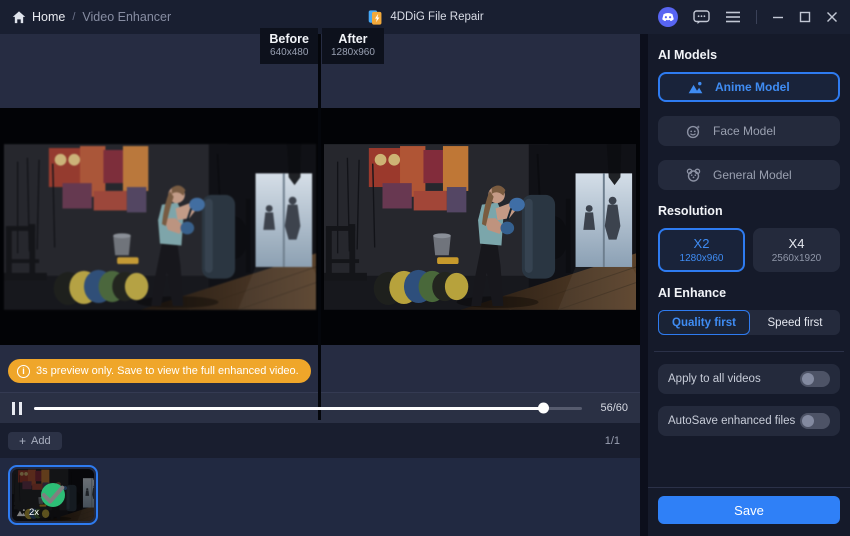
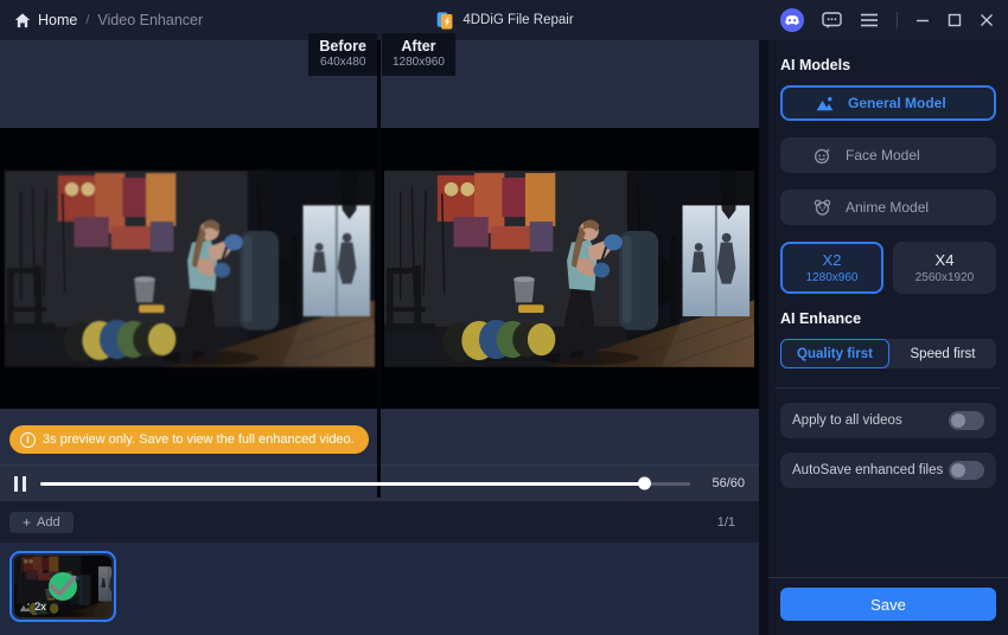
  Home
  /
  Video Enhancer
  4DDiG File Repair
  Before
  640x480
  After
  1280x960
  i
  3s preview only. Save to view the full enhanced video.
  56/60
  +
  Add
  1/1
  2x
  AI Models
- Anime Model
+ General Model
  Face Model
- General Model
+ Anime Model
- Resolution
  X2
  1280x960
  X4
  2560x1920
  AI Enhance
  Quality first
  Speed first
  Apply to all videos
  AutoSave enhanced files
  Save
